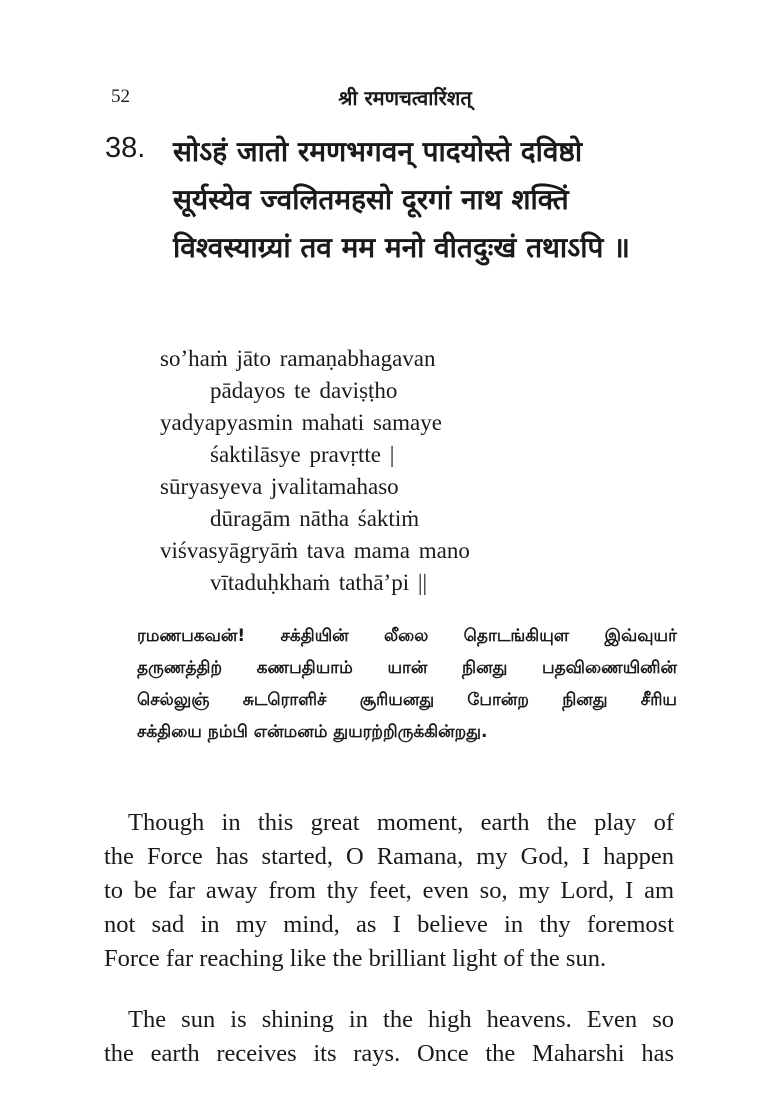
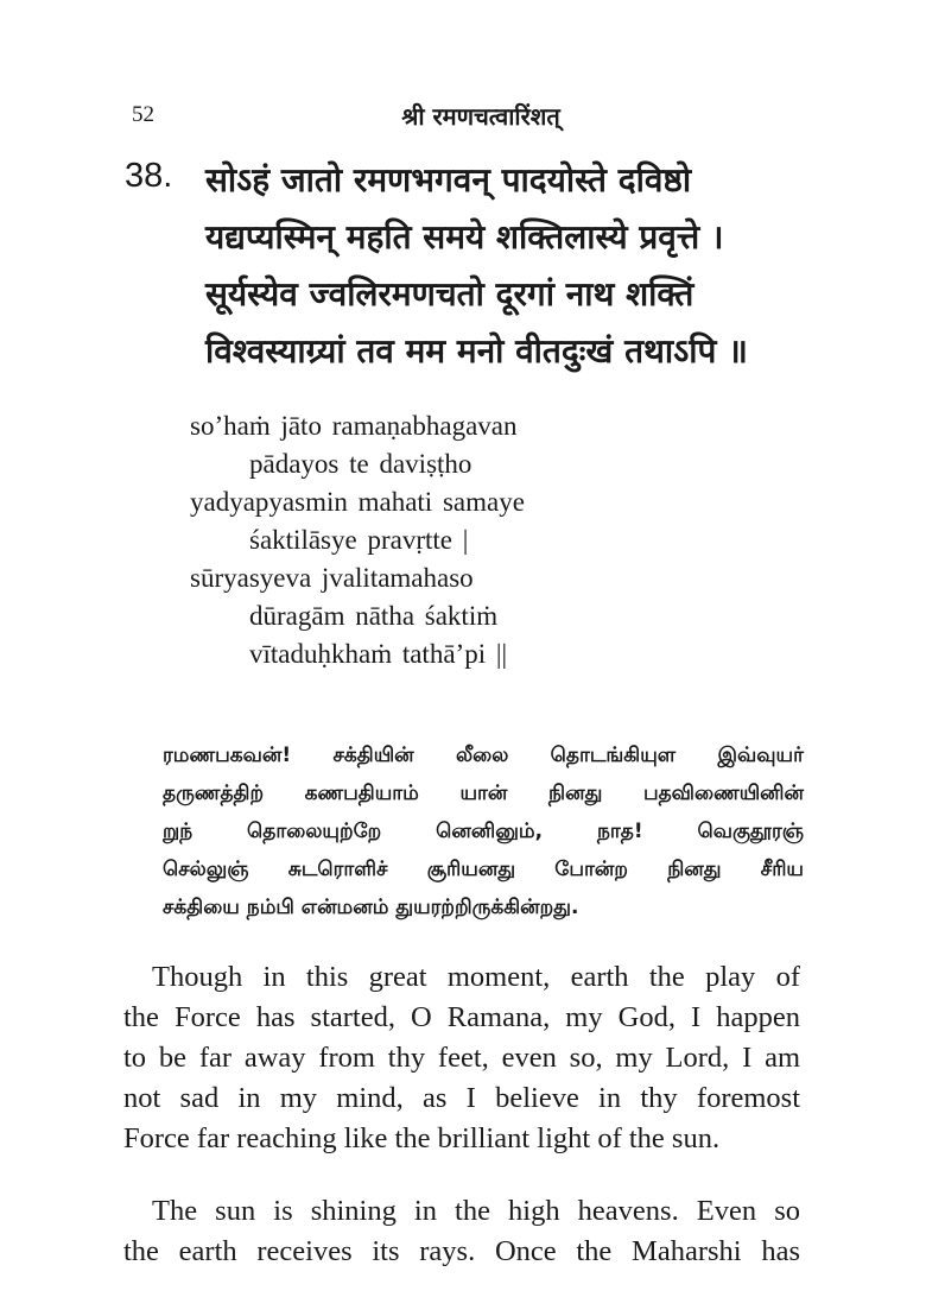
  52
  श्री रमणचत्वारिंशत्
  38.
  सोऽहं जातो रमणभगवन् पादयोस्ते दविष्ठो
+ यद्यप्यस्मिन् महति समये शक्तिलास्ये प्रवृत्ते ।
- सूर्यस्येव ज्वलितमहसो दूरगां नाथ शक्तिं
+ सूर्यस्येव ज्वलिरमणचतो दूरगां नाथ शक्तिं
  विश्वस्याग्र्यां तव मम मनो वीतदुःखं तथाऽपि ॥
  so’haṁ jāto ramaṇabhagavan
  pādayos te daviṣṭho
  yadyapyasmin mahati samaye
  śaktilāsye pravṛtte |
  sūryasyeva jvalitamahaso
  dūragām nātha śaktiṁ
- viśvasyāgryāṁ tava mama mano
  vītaduḥkhaṁ tathā’pi ||
  ரமணபகவன்! சக்தியின் லீலை தொடங்கியுள இவ்வுயர்
  தருணத்திற் கணபதியாம் யான் நினது பதவிணையினின்
+ றுந் தொலையுற்றே னெனினும், நாத! வெகுதூரஞ்
  செல்லுஞ் சுடரொளிச் சூரியனது போன்ற நினது சீரிய
  சக்தியை நம்பி என்மனம் துயரற்றிருக்கின்றது.
  Though in this great moment, earth the play of
  the Force has started, O Ramana, my God, I happen
  to be far away from thy feet, even so, my Lord, I am
  not sad in my mind, as I believe in thy foremost
  Force far reaching like the brilliant light of the sun.
  The sun is shining in the high heavens. Even so
  the earth receives its rays. Once the Maharshi has
